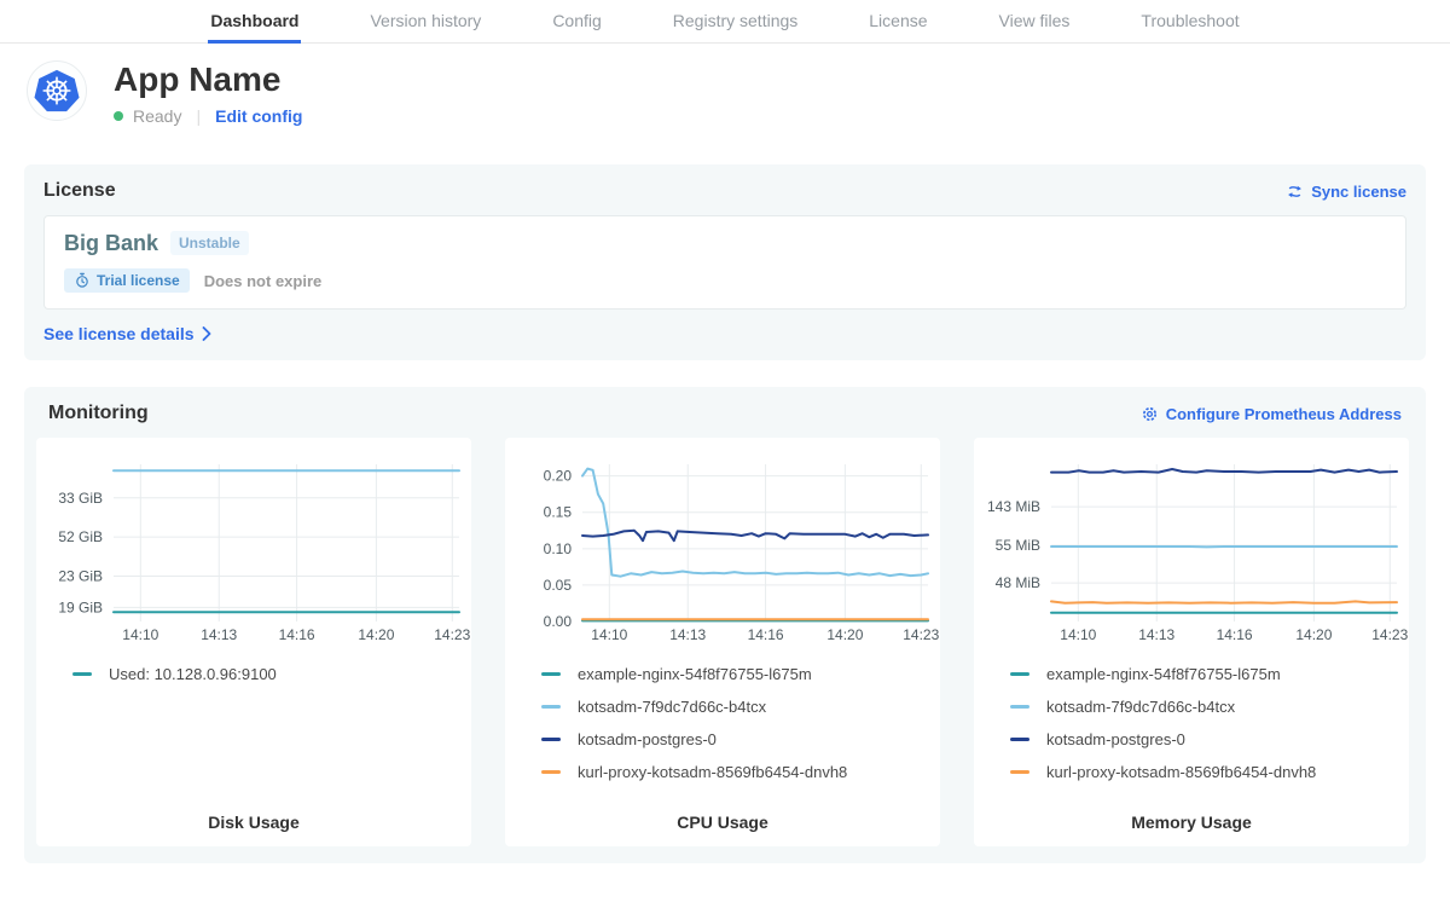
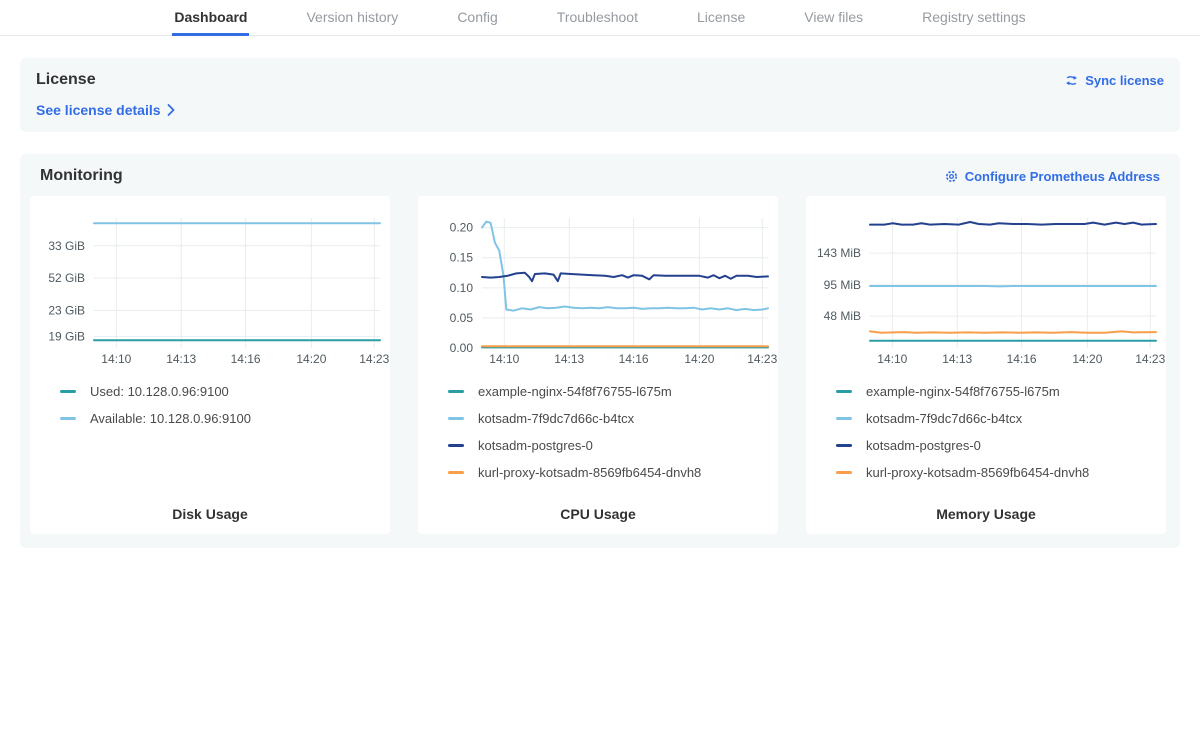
  Dashboard
  Version history
  Config
- Registry settings
+ Troubleshoot
  License
  View files
- Troubleshoot
+ Registry settings
- App Name
- Ready
- |
- Edit config
  License
  Sync license
- Big Bank
- Unstable
- Trial license
- Does not expire
  See license details
  Monitoring
  Configure Prometheus Address
  14:10
  14:13
  14:16
  14:20
  14:23
  33 GiB
  52 GiB
  23 GiB
  19 GiB
  Used: 10.128.0.96:9100
+ Available: 10.128.0.96:9100
  Disk Usage
  14:10
  14:13
  14:16
  14:20
  14:23
  0.20
  0.15
  0.10
  0.05
  0.00
  example-nginx-54f8f76755-l675m
  kotsadm-7f9dc7d66c-b4tcx
  kotsadm-postgres-0
  kurl-proxy-kotsadm-8569fb6454-dnvh8
  CPU Usage
  14:10
  14:13
  14:16
  14:20
  14:23
  143 MiB
- 55 MiB
+ 95 MiB
  48 MiB
  example-nginx-54f8f76755-l675m
  kotsadm-7f9dc7d66c-b4tcx
  kotsadm-postgres-0
  kurl-proxy-kotsadm-8569fb6454-dnvh8
  Memory Usage
